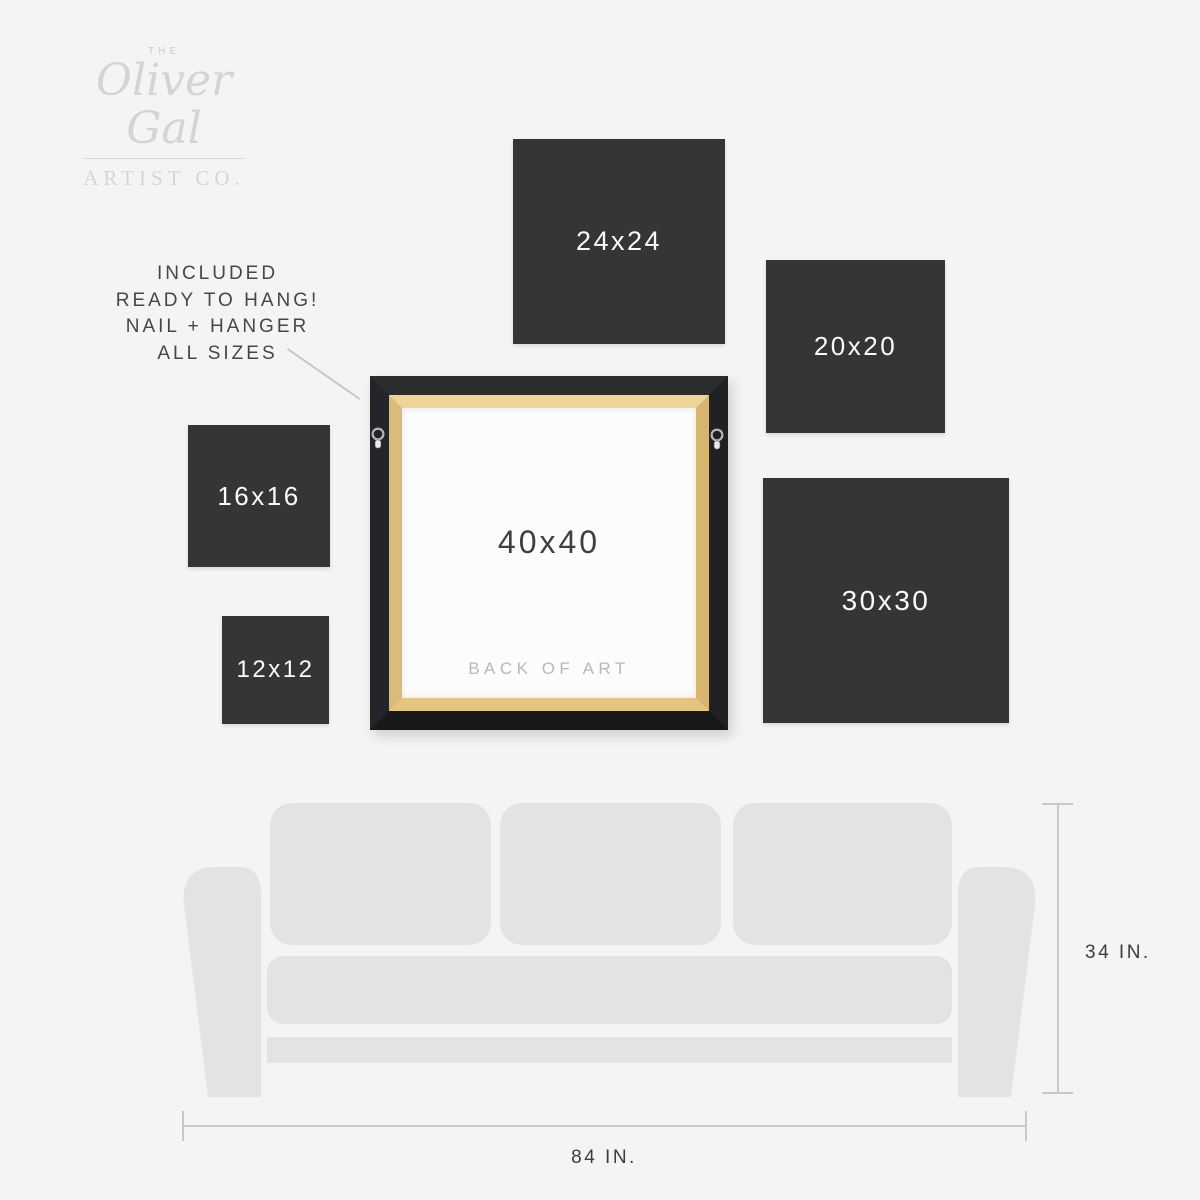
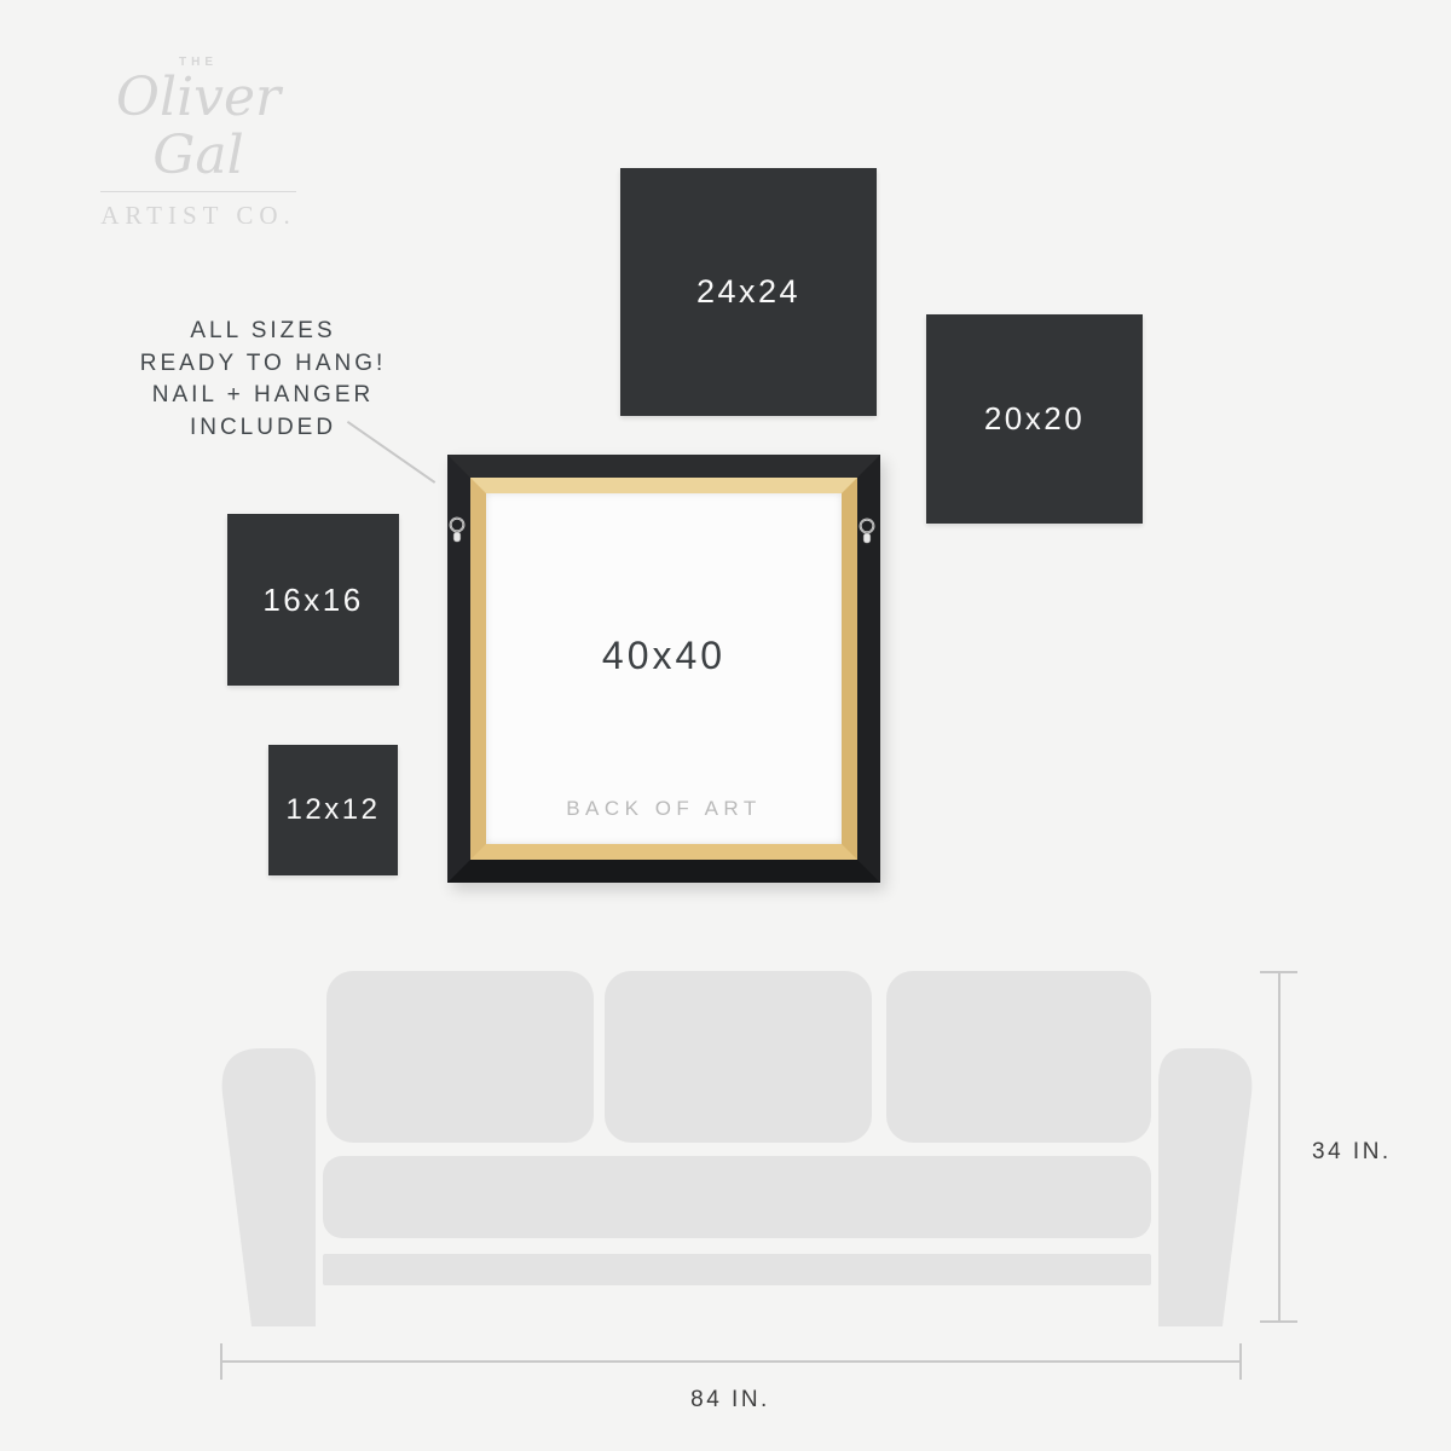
  THE
  Oliver Gal
  ARTIST CO.
- INCLUDED
+ ALL SIZES
  READY TO HANG!
  NAIL + HANGER
- ALL SIZES
+ INCLUDED
  24x24
  20x20
  16x16
  12x12
- 30x30
  40x40
  BACK OF ART
  34 IN.
  84 IN.
